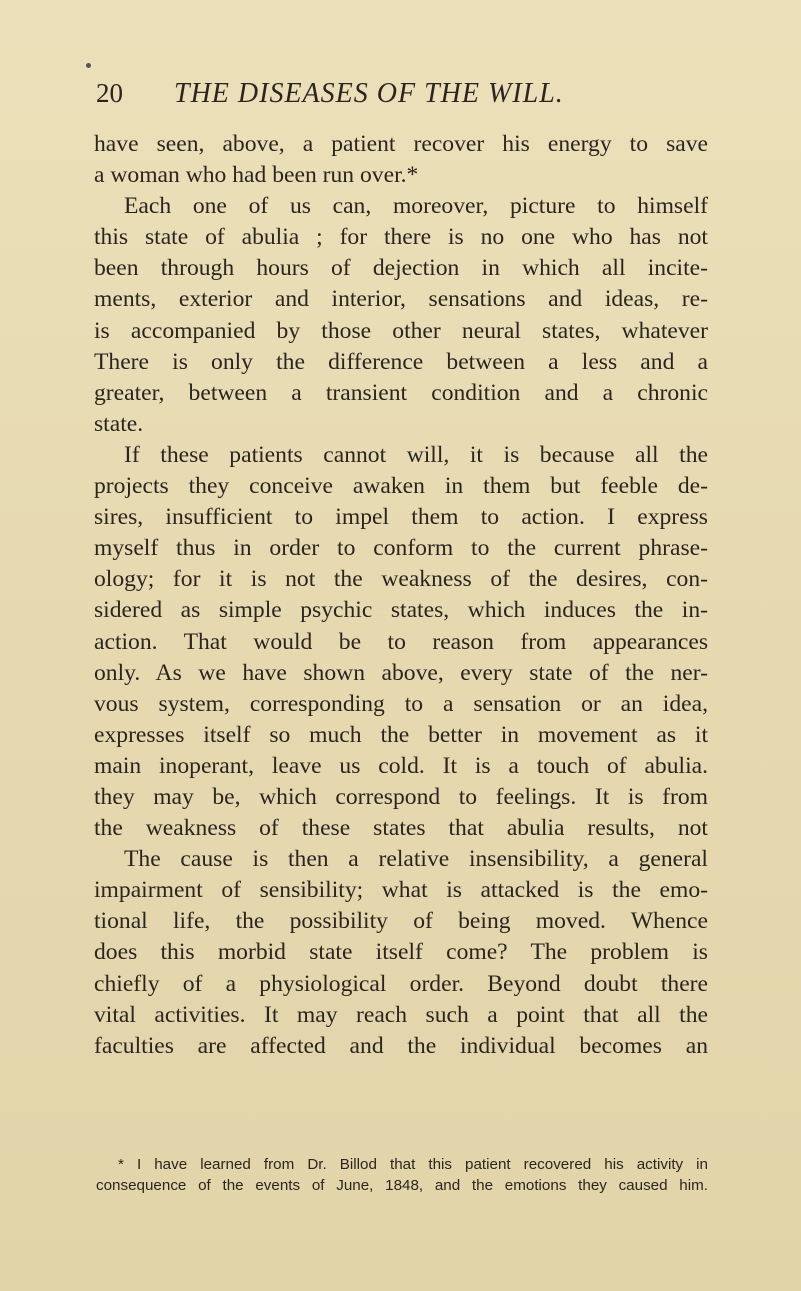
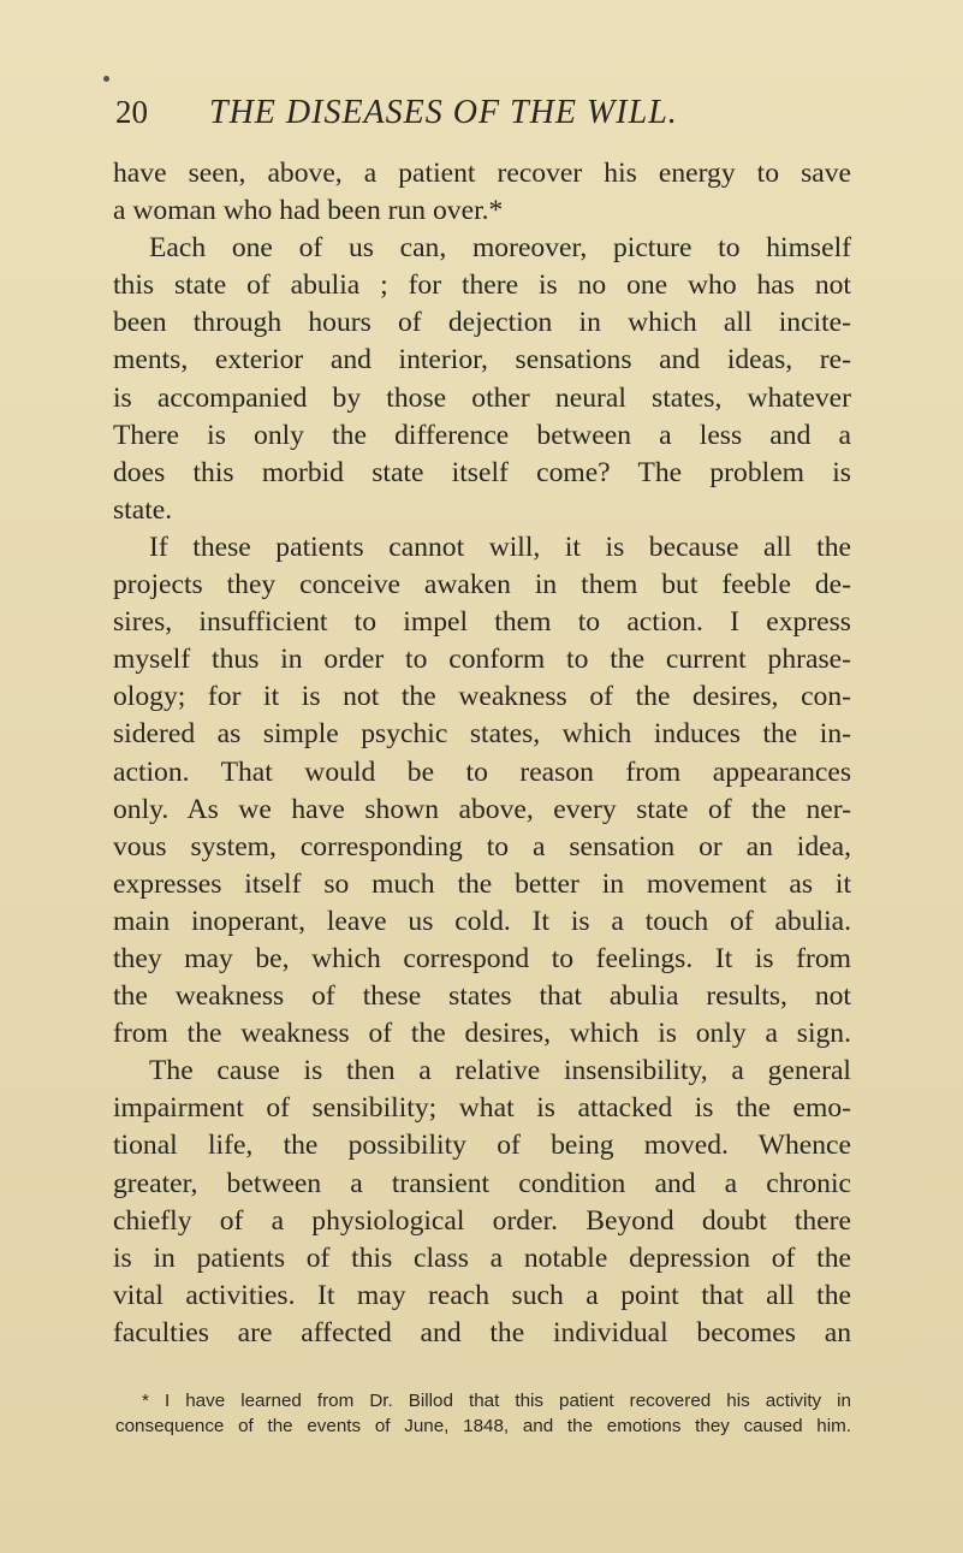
  20
  THE DISEASES OF THE WILL.
  have seen, above, a patient recover his energy to save
  a woman who had been run over.*
  Each one of us can, moreover, picture to himself
  this state of abulia ; for there is no one who has not
  been through hours of dejection in which all incite-
  ments, exterior and interior, sensations and ideas, re-
  is accompanied by those other neural states, whatever
  There is only the difference between a less and a
- greater, between a transient condition and a chronic
+ does this morbid state itself come? The problem is
  state.
  If these patients cannot will, it is because all the
  projects they conceive awaken in them but feeble de-
  sires, insufficient to impel them to action. I express
  myself thus in order to conform to the current phrase-
  ology; for it is not the weakness of the desires, con-
  sidered as simple psychic states, which induces the in-
  action. That would be to reason from appearances
  only. As we have shown above, every state of the ner-
  vous system, corresponding to a sensation or an idea,
  expresses itself so much the better in movement as it
  main inoperant, leave us cold. It is a touch of abulia.
  they may be, which correspond to feelings. It is from
  the weakness of these states that abulia results, not
+ from the weakness of the desires, which is only a sign.
  The cause is then a relative insensibility, a general
  impairment of sensibility; what is attacked is the emo-
  tional life, the possibility of being moved. Whence
- does this morbid state itself come? The problem is
+ greater, between a transient condition and a chronic
  chiefly of a physiological order. Beyond doubt there
+ is in patients of this class a notable depression of the
  vital activities. It may reach such a point that all the
  faculties are affected and the individual becomes an
  * I have learned from Dr. Billod that this patient recovered his activity in
  consequence of the events of June, 1848, and the emotions they caused him.
